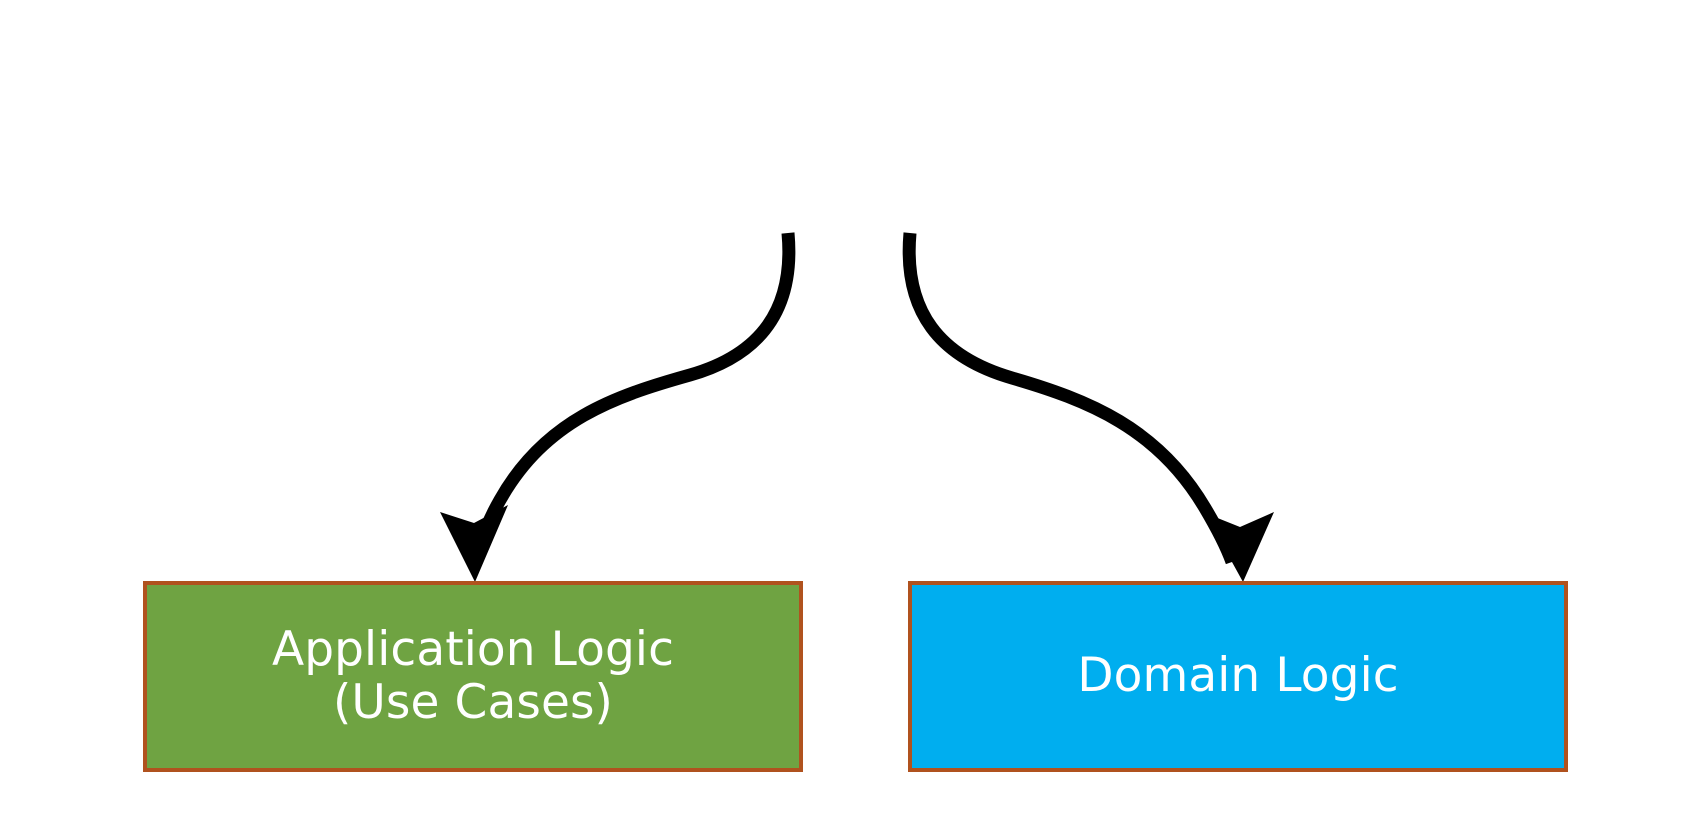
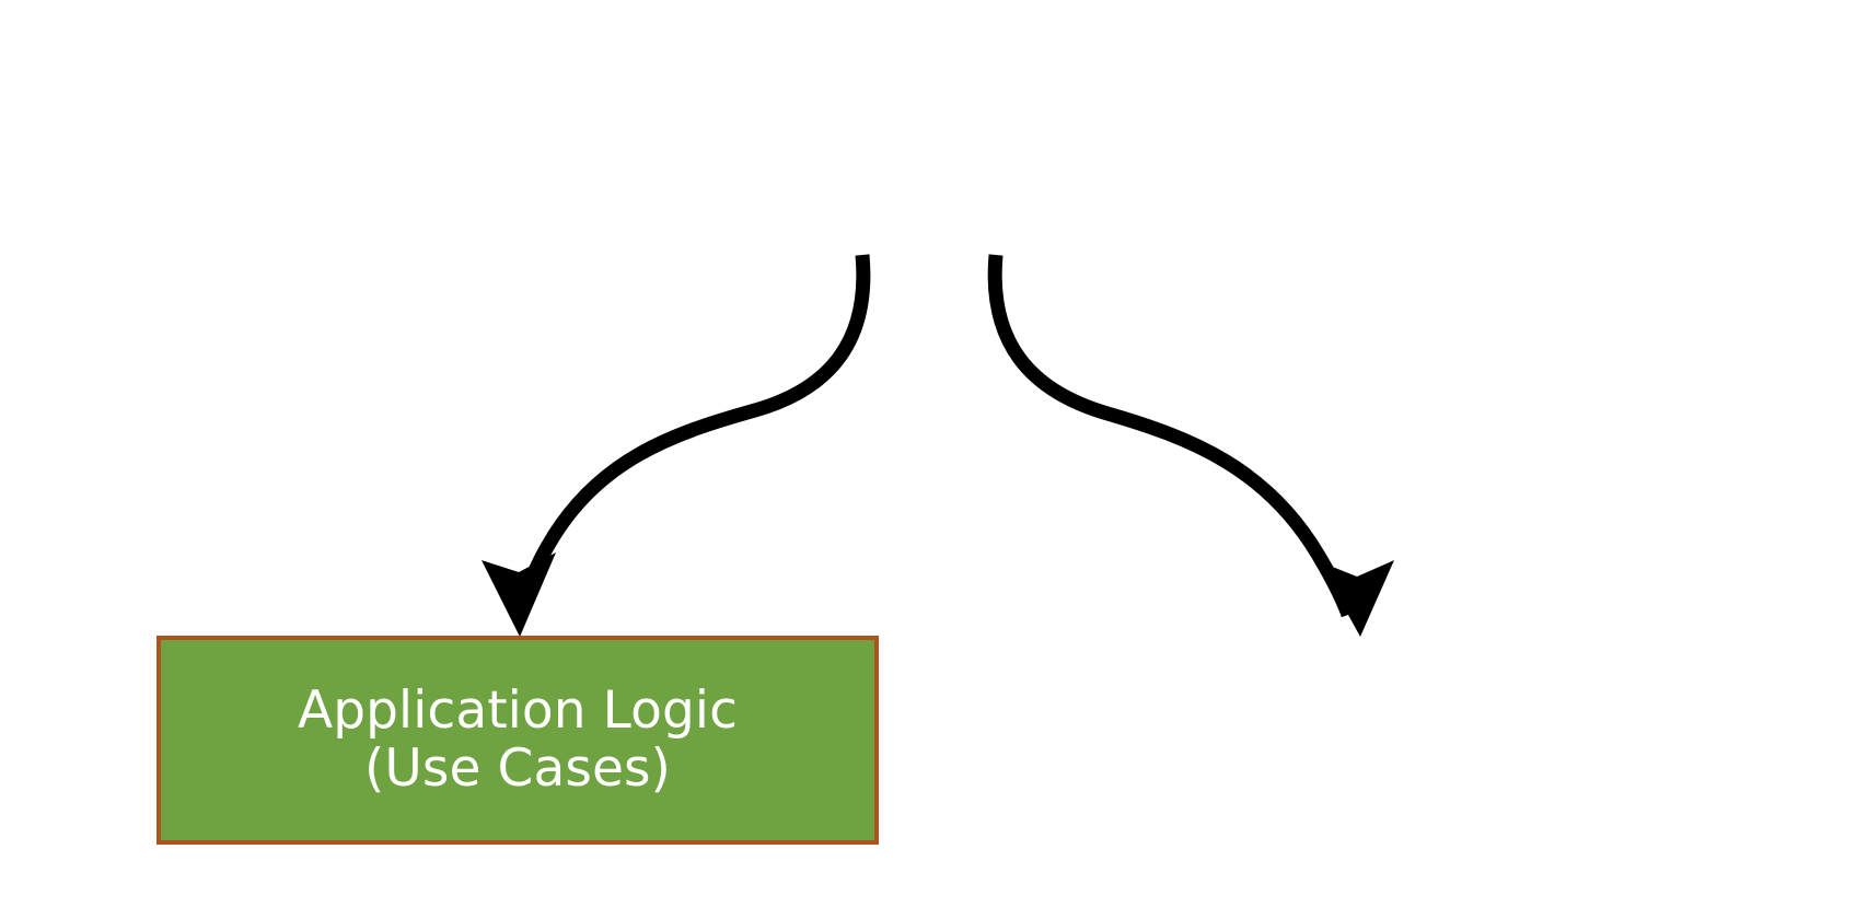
  Application Logic
  (Use Cases)
- Domain Logic
